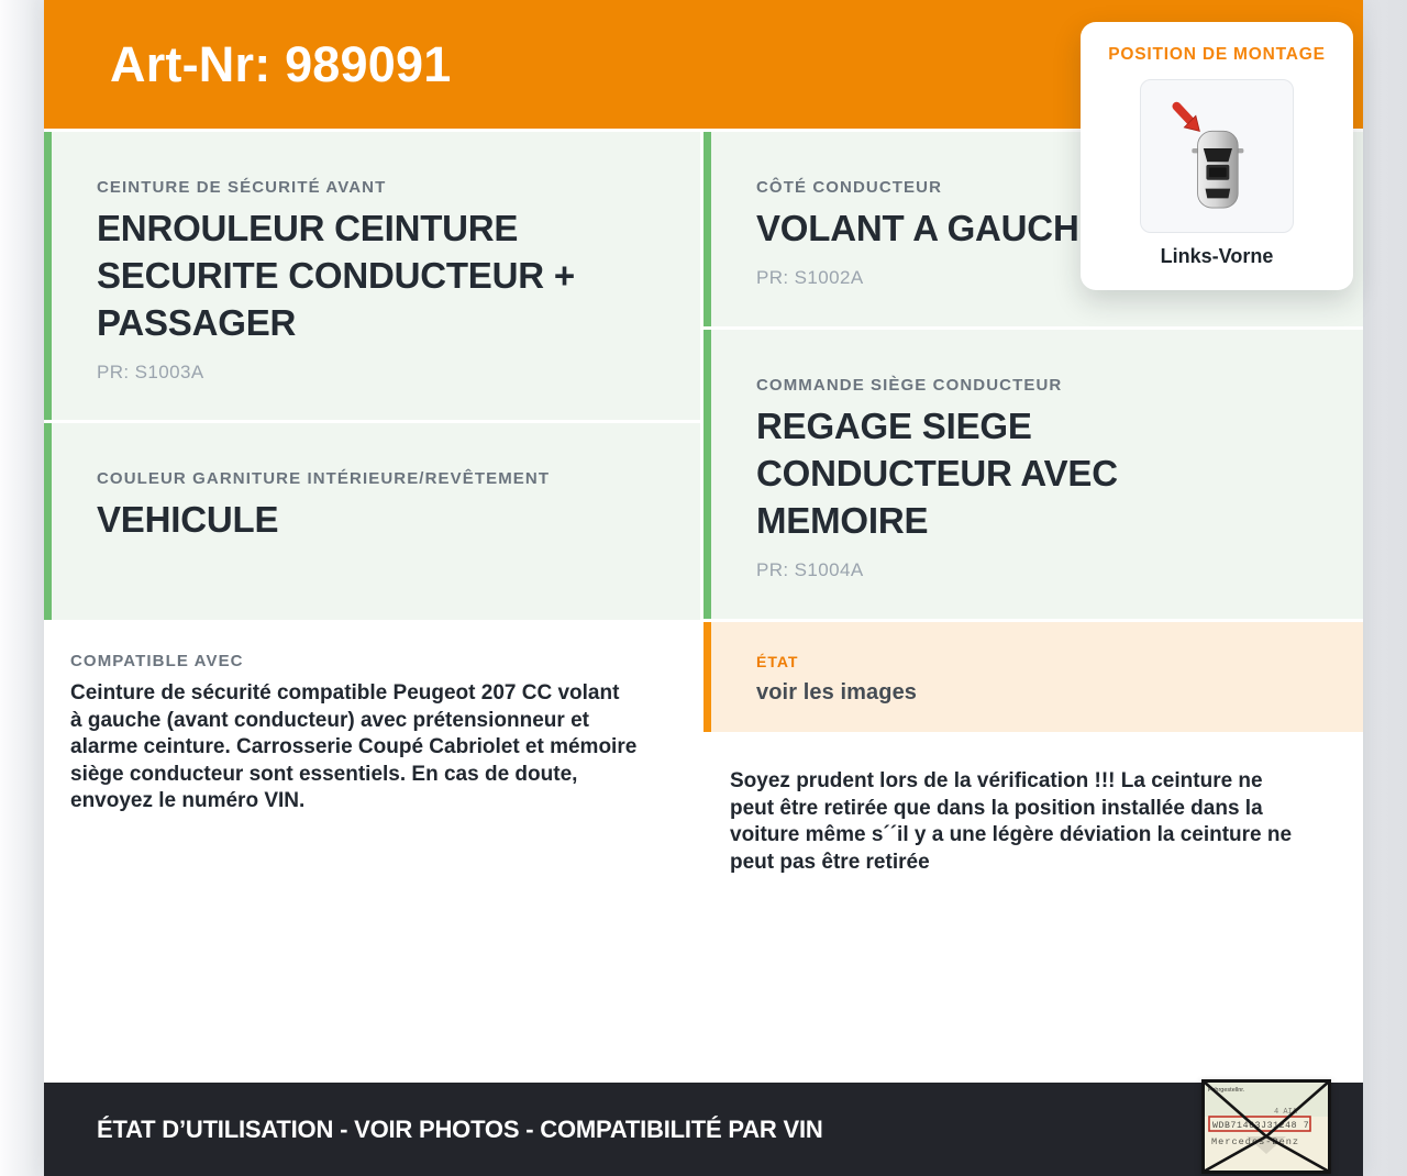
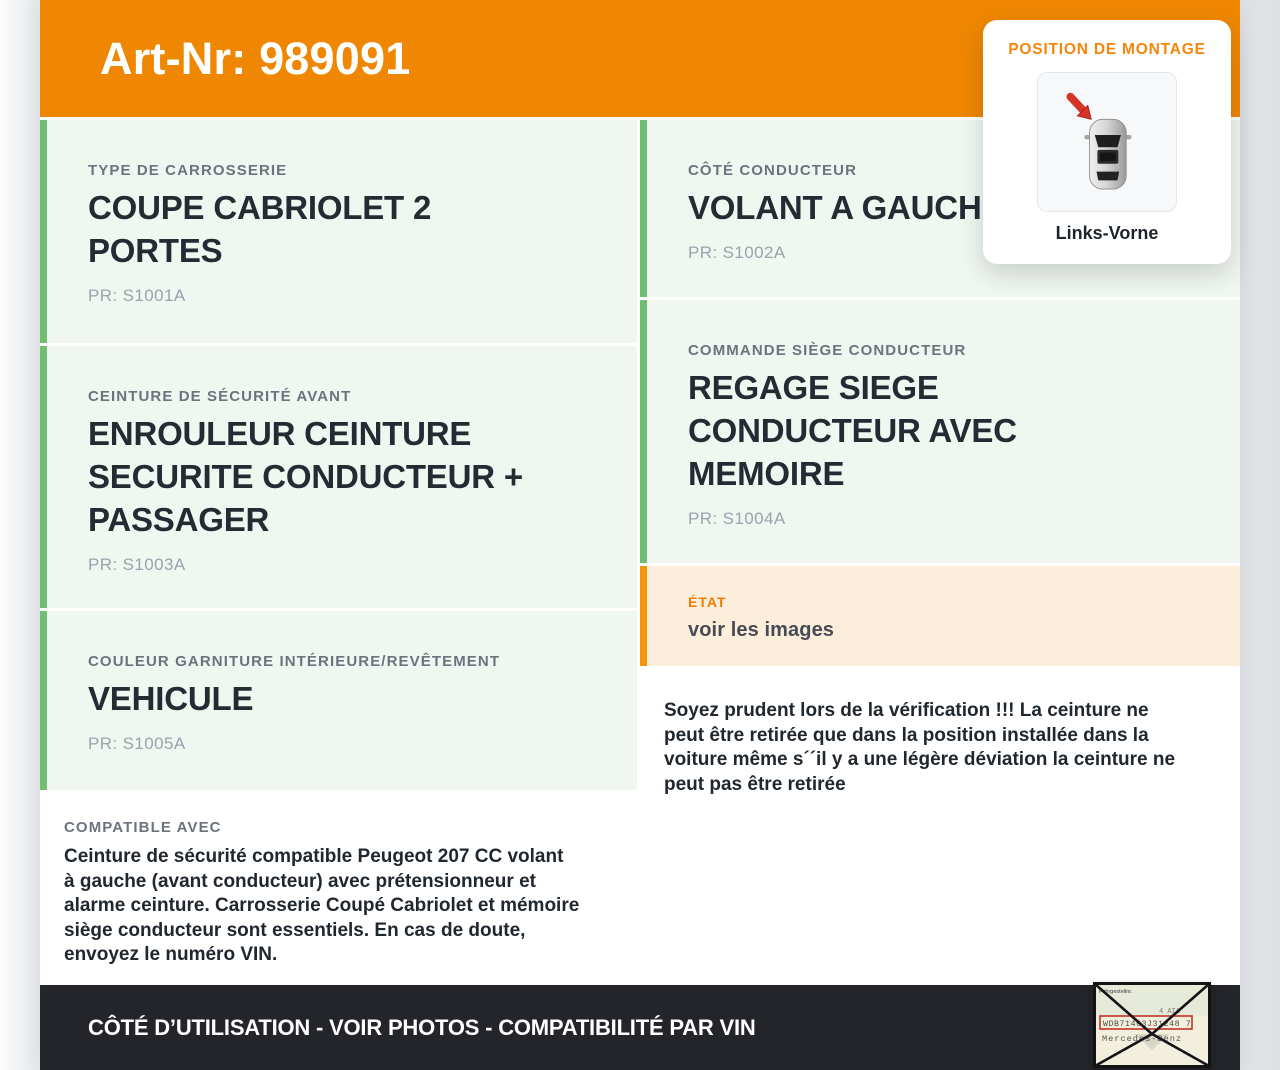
  Art-Nr: 989091
+ TYPE DE CARROSSERIE
+ COUPE CABRIOLET 2
+ PORTES
+ PR: S1001A
  CEINTURE DE SÉCURITÉ AVANT
  ENROULEUR CEINTURE
  SECURITE CONDUCTEUR +
  PASSAGER
  PR: S1003A
  COULEUR GARNITURE INTÉRIEURE/REVÊTEMENT
  VEHICULE
+ PR: S1005A
  COMPATIBLE AVEC
  Ceinture de sécurité compatible Peugeot 207 CC volant
  à gauche (avant conducteur) avec prétensionneur et
  alarme ceinture. Carrosserie Coupé Cabriolet et mémoire
  siège conducteur sont essentiels. En cas de doute,
  envoyez le numéro VIN.
  CÔTÉ CONDUCTEUR
  VOLANT A GAUCH
  PR: S1002A
  COMMANDE SIÈGE CONDUCTEUR
  REGAGE SIEGE
  CONDUCTEUR AVEC
  MEMOIRE
  PR: S1004A
  ÉTAT
  voir les images
  Soyez prudent lors de la vérification !!! La ceinture ne
  peut être retirée que dans la position installée dans la
  voiture même s´´il y a une légère déviation la ceinture ne
  peut pas être retirée
- ÉTAT D’UTILISATION - VOIR PHOTOS - COMPATIBILITÉ PAR VIN
+ CÔTÉ D’UTILISATION - VOIR PHOTOS - COMPATIBILITÉ PAR VIN
  POSITION DE MONTAGE
  Links-Vorne
  4 AI
  WDB71463J3248 7
  Merceds-enz
